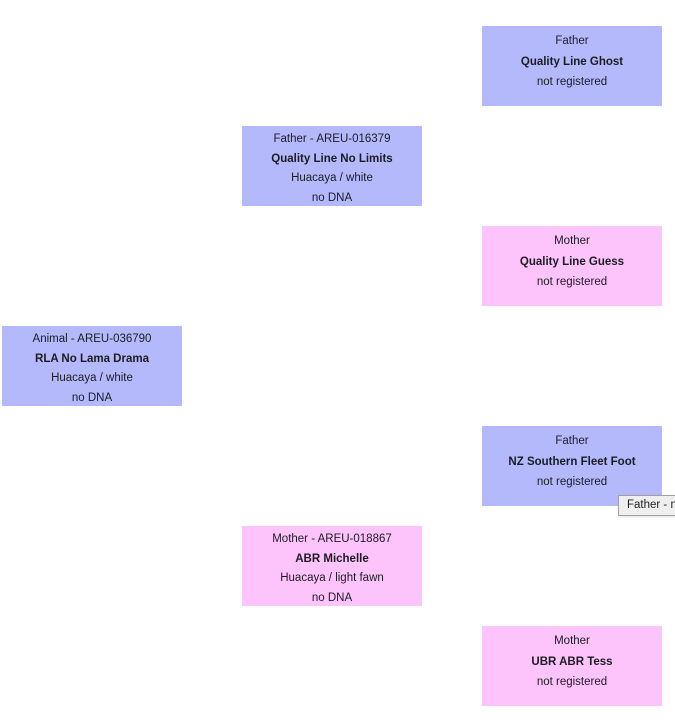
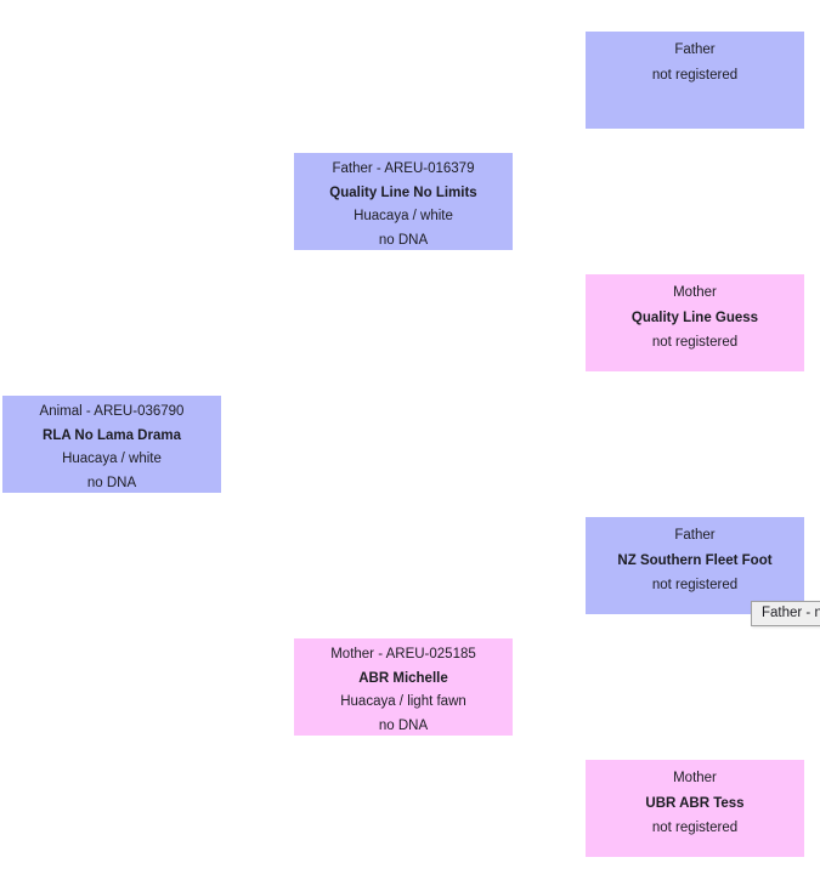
  Animal - AREU-036790
  RLA No Lama Drama
  Huacaya / white
  no DNA
  Father - AREU-016379
  Quality Line No Limits
  Huacaya / white
  no DNA
- Mother - AREU-018867
+ Mother - AREU-025185
  ABR Michelle
  Huacaya / light fawn
  no DNA
  Father
- Quality Line Ghost
  not registered
  Mother
  Quality Line Guess
  not registered
  Father
  NZ Southern Fleet Foot
  not registered
  Mother
  UBR ABR Tess
  not registered
  Father - n
